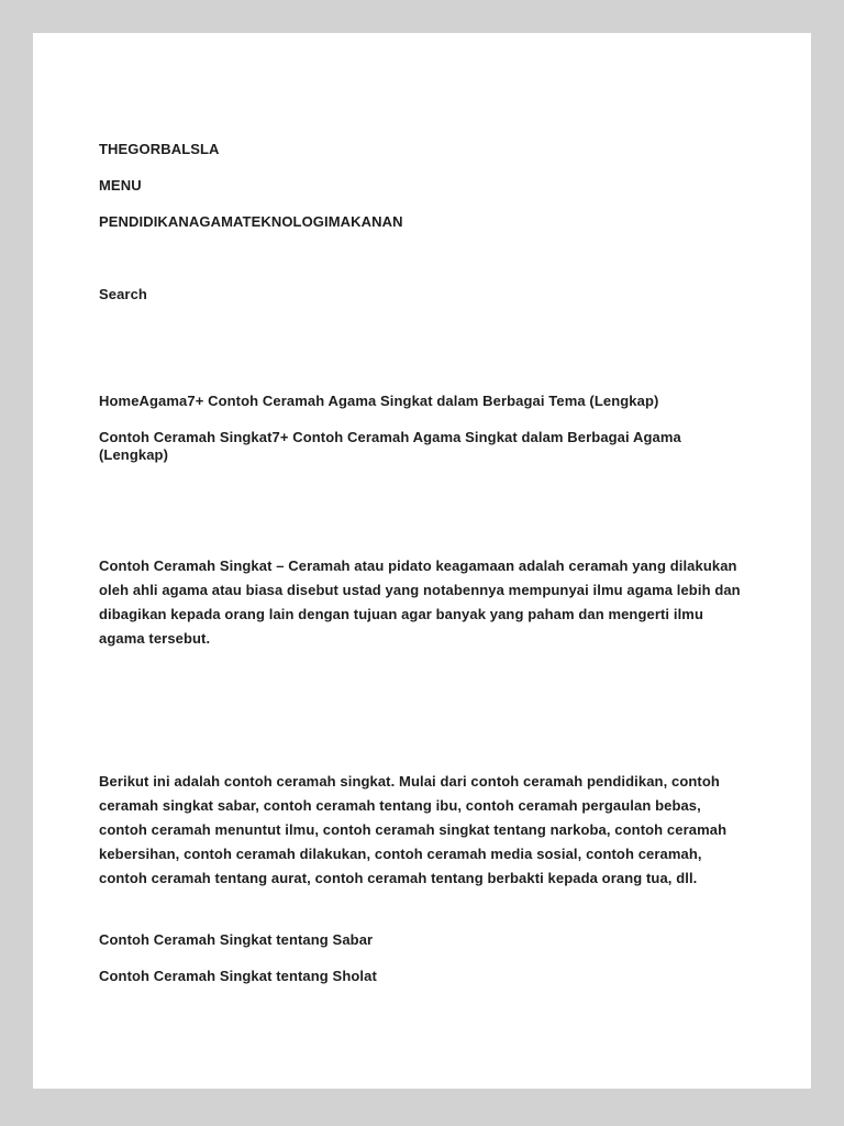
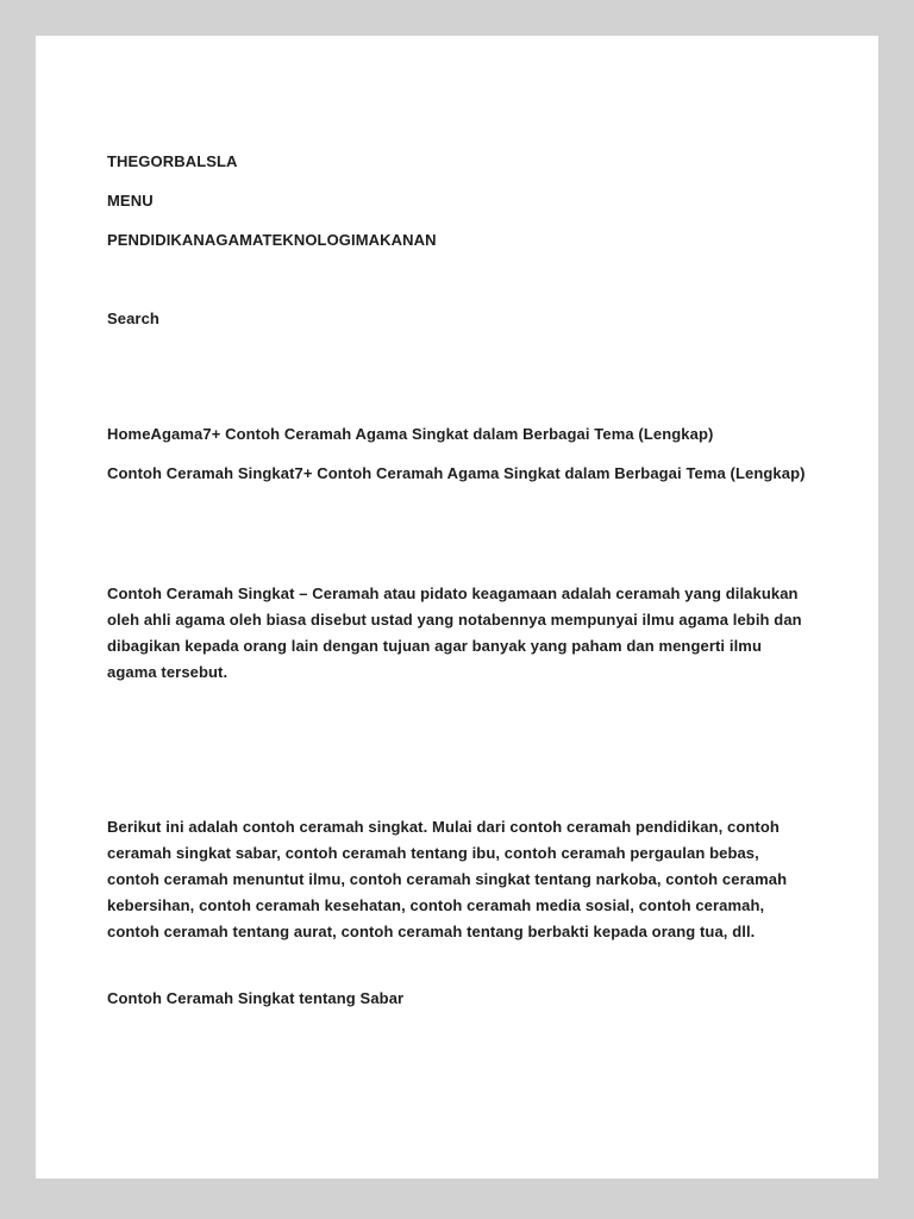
  THEGORBALSLA
  MENU
  PENDIDIKANAGAMATEKNOLOGIMAKANAN
  Search
  HomeAgama7+ Contoh Ceramah Agama Singkat dalam Berbagai Tema (Lengkap)
- Contoh Ceramah Singkat7+ Contoh Ceramah Agama Singkat dalam Berbagai Agama (Lengkap)
+ Contoh Ceramah Singkat7+ Contoh Ceramah Agama Singkat dalam Berbagai Tema (Lengkap)
- Contoh Ceramah Singkat – Ceramah atau pidato keagamaan adalah ceramah yang dilakukan oleh ahli agama atau biasa disebut ustad yang notabennya mempunyai ilmu agama lebih dan dibagikan kepada orang lain dengan tujuan agar banyak yang paham dan mengerti ilmu agama tersebut.
+ Contoh Ceramah Singkat – Ceramah atau pidato keagamaan adalah ceramah yang dilakukan oleh ahli agama oleh biasa disebut ustad yang notabennya mempunyai ilmu agama lebih dan dibagikan kepada orang lain dengan tujuan agar banyak yang paham dan mengerti ilmu agama tersebut.
- Berikut ini adalah contoh ceramah singkat. Mulai dari contoh ceramah pendidikan, contoh ceramah singkat sabar, contoh ceramah tentang ibu, contoh ceramah pergaulan bebas, contoh ceramah menuntut ilmu, contoh ceramah singkat tentang narkoba, contoh ceramah kebersihan, contoh ceramah dilakukan, contoh ceramah media sosial, contoh ceramah, contoh ceramah tentang aurat, contoh ceramah tentang berbakti kepada orang tua, dll.
+ Berikut ini adalah contoh ceramah singkat. Mulai dari contoh ceramah pendidikan, contoh ceramah singkat sabar, contoh ceramah tentang ibu, contoh ceramah pergaulan bebas, contoh ceramah menuntut ilmu, contoh ceramah singkat tentang narkoba, contoh ceramah kebersihan, contoh ceramah kesehatan, contoh ceramah media sosial, contoh ceramah, contoh ceramah tentang aurat, contoh ceramah tentang berbakti kepada orang tua, dll.
  Contoh Ceramah Singkat tentang Sabar
- Contoh Ceramah Singkat tentang Sholat
